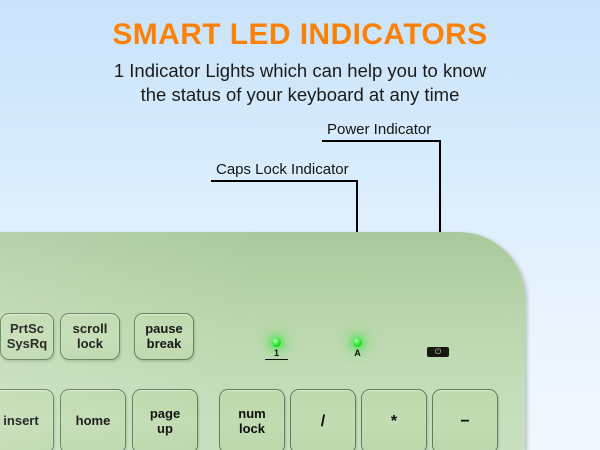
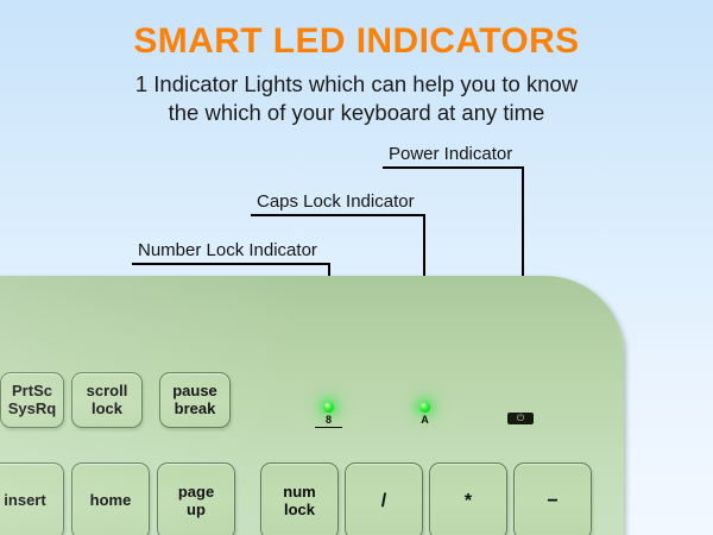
  SMART LED INDICATORS
  1 Indicator Lights which can help you to know
- the status of your keyboard at any time
+ the which of your keyboard at any time
  Power Indicator
  Caps Lock Indicator
+ Number Lock Indicator
- 1
+ 8
  A
  ⏻
